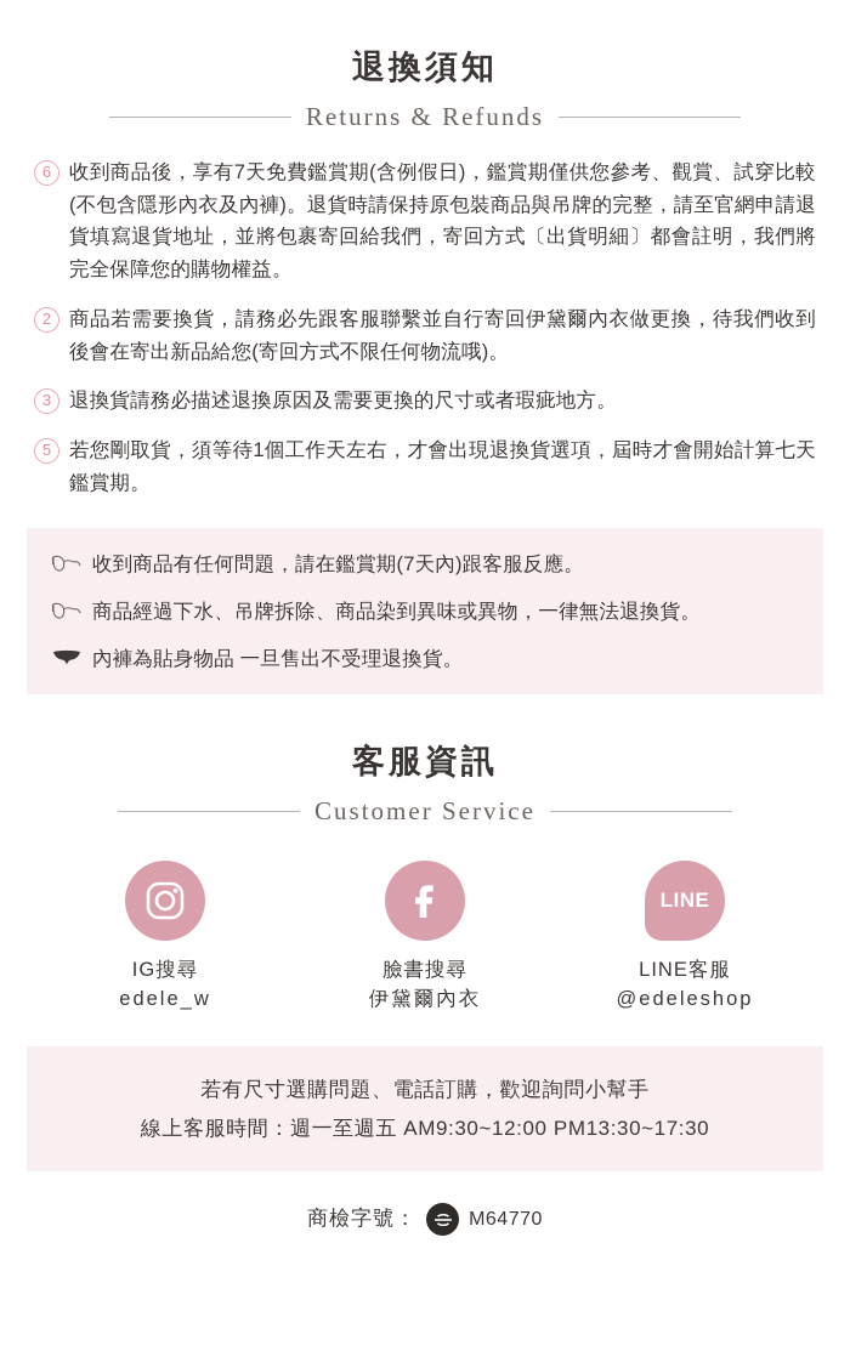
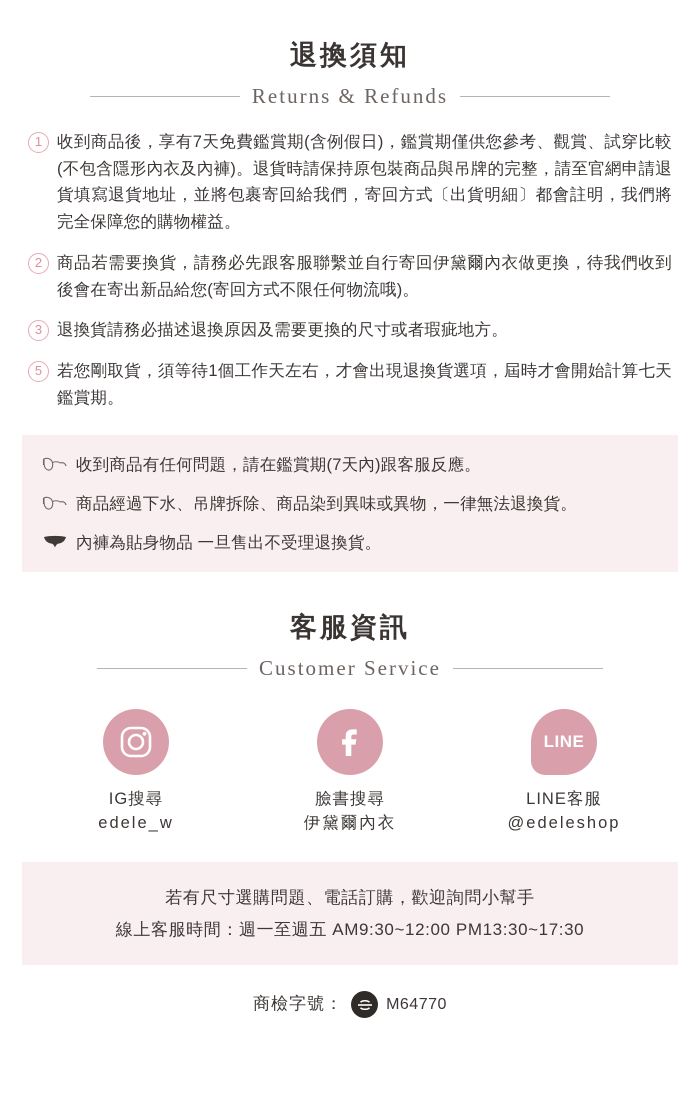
  退換須知
  Returns & Refunds
- 6
+ 1
  收到商品後，享有7天免費鑑賞期(含例假日)，鑑賞期僅供您參考、觀賞、試穿比較(不包含隱形內衣及內褲)。退貨時請保持原包裝商品與吊牌的完整，請至官網申請退貨填寫退貨地址，並將包裹寄回給我們，寄回方式〔出貨明細〕都會註明，我們將完全保障您的購物權益。
  2
  商品若需要換貨，請務必先跟客服聯繫並自行寄回伊黛爾內衣做更換，待我們收到後會在寄出新品給您(寄回方式不限任何物流哦)。
  3
  退換貨請務必描述退換原因及需要更換的尺寸或者瑕疵地方。
  5
  若您剛取貨，須等待1個工作天左右，才會出現退換貨選項，屆時才會開始計算七天鑑賞期。
  收到商品有任何問題，請在鑑賞期(7天內)跟客服反應。
  商品經過下水、吊牌拆除、商品染到異味或異物，一律無法退換貨。
  內褲為貼身物品 一旦售出不受理退換貨。
  客服資訊
  Customer Service
  IG搜尋
  edele_w
  臉書搜尋
  伊黛爾內衣
  LINE
  LINE客服
  @edeleshop
  若有尺寸選購問題、電話訂購，歡迎詢問小幫手
  線上客服時間：週一至週五 AM9:30~12:00 PM13:30~17:30
  商檢字號：
  M64770
